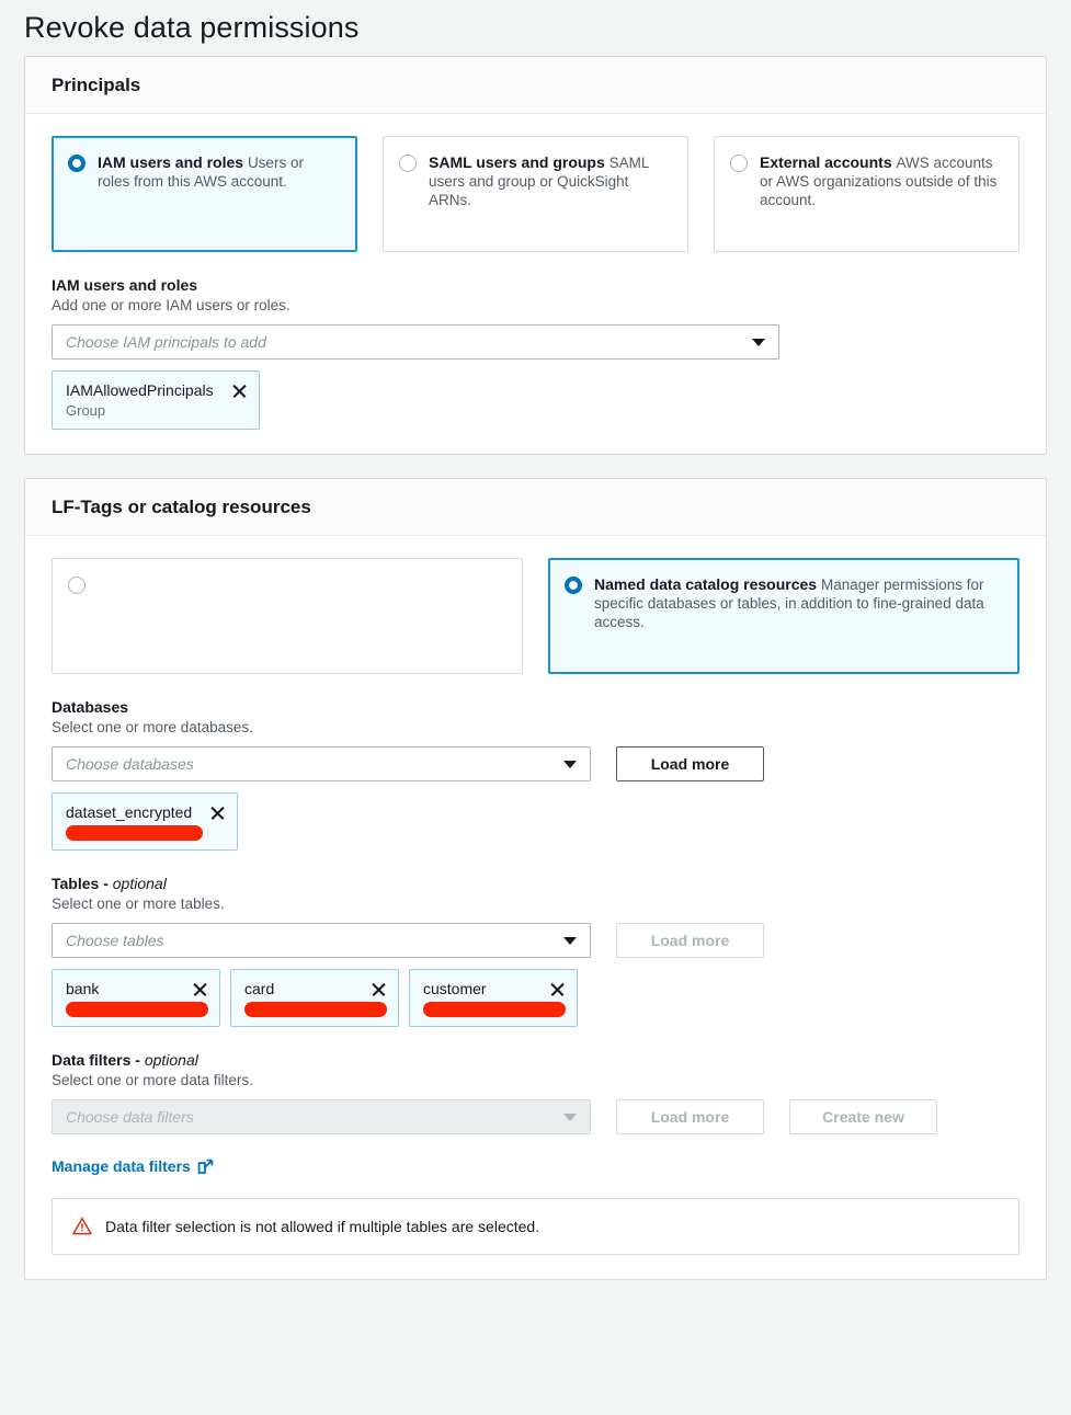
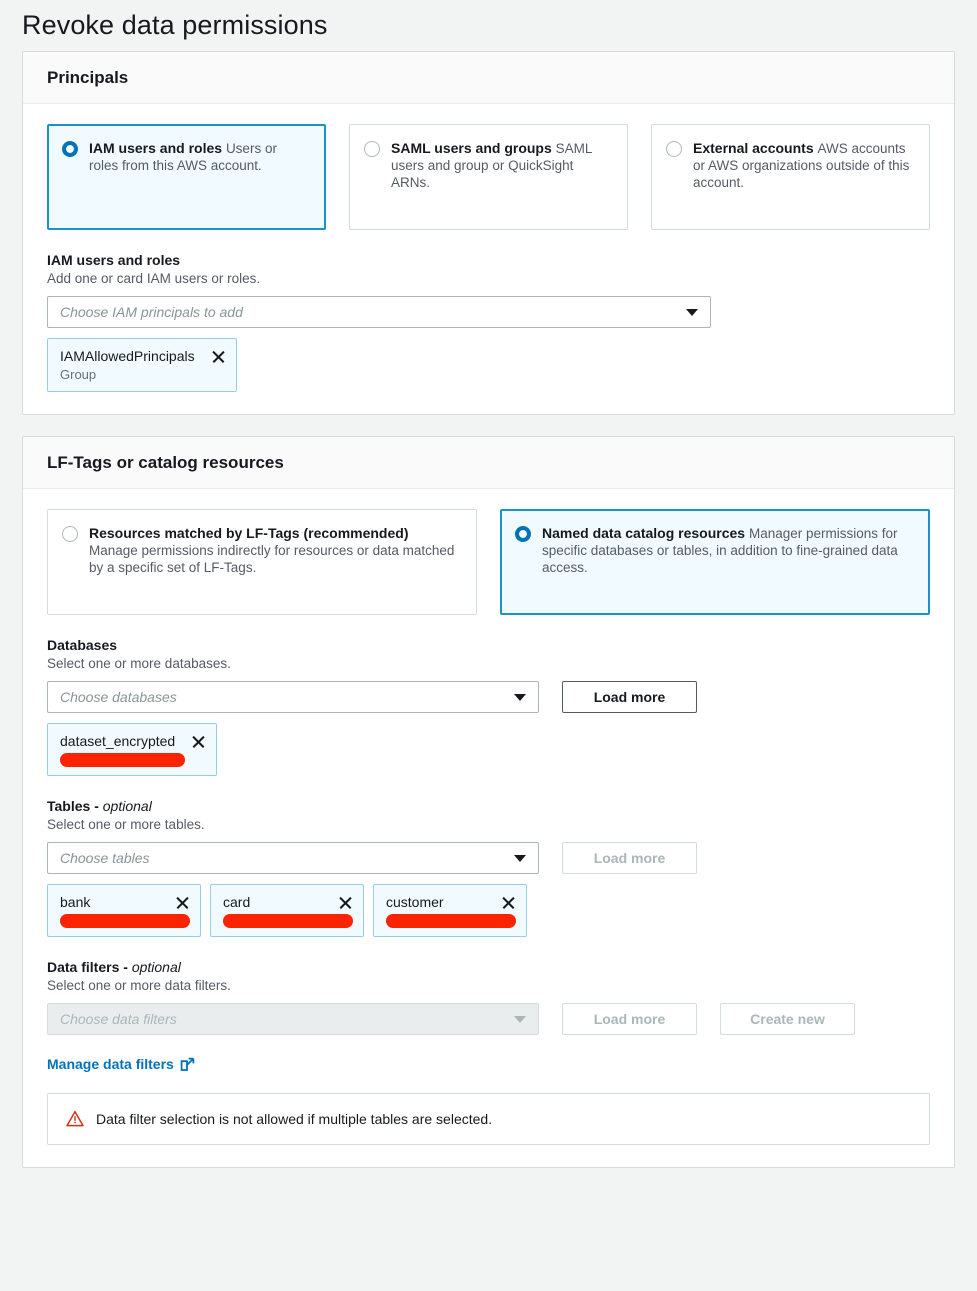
  Revoke data permissions
  Principals
  IAM users and roles Users or roles from this AWS account.
  SAML users and groups SAML users and group or QuickSight ARNs.
  External accounts AWS accounts or AWS organizations outside of this account.
  IAM users and roles
- Add one or more IAM users or roles.
+ Add one or card IAM users or roles.
  Choose IAM principals to add
  IAMAllowedPrincipals
  Group
  LF-Tags or catalog resources
+ Resources matched by LF-Tags (recommended) Manage permissions indirectly for resources or data matched by a specific set of LF-Tags.
  Named data catalog resources Manager permissions for specific databases or tables, in addition to fine-grained data access.
  Databases
  Select one or more databases.
  Choose databases
  Load more
  dataset_encrypted
  Tables - optional
  Select one or more tables.
  Choose tables
  Load more
  bank
  card
  customer
  Data filters - optional
  Select one or more data filters.
  Choose data filters
  Load more
  Create new
  Manage data filters
  Data filter selection is not allowed if multiple tables are selected.
